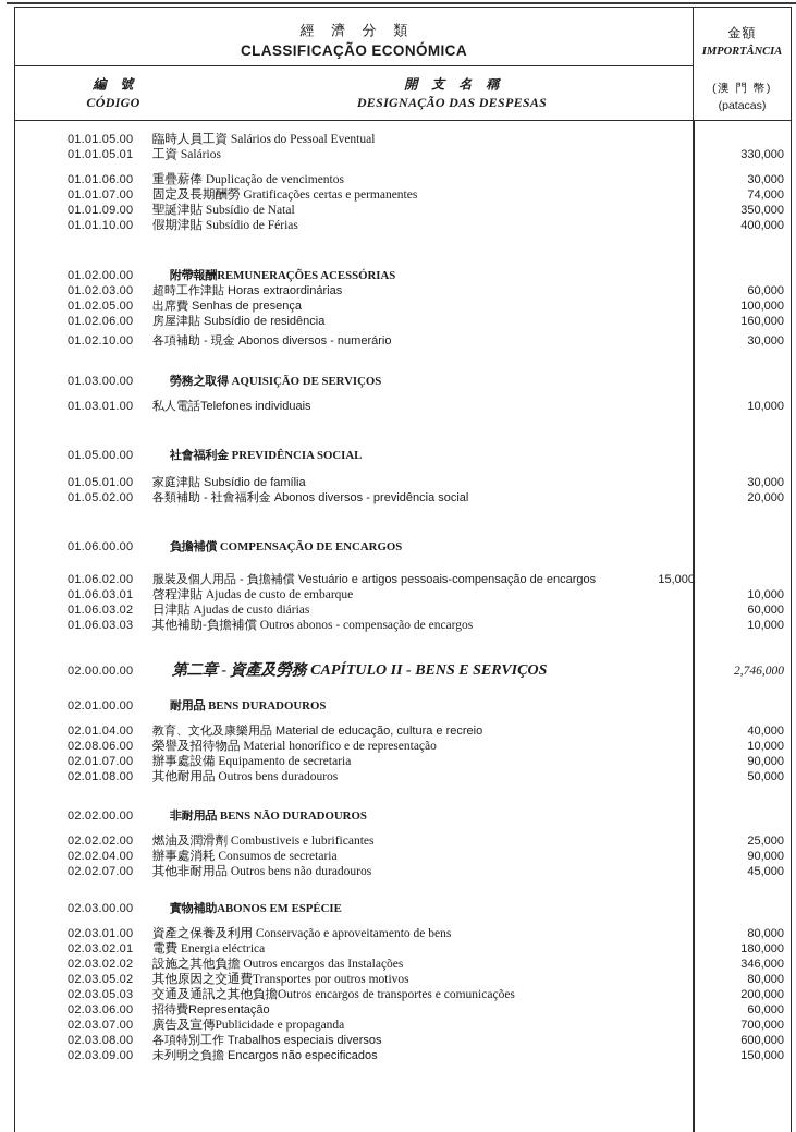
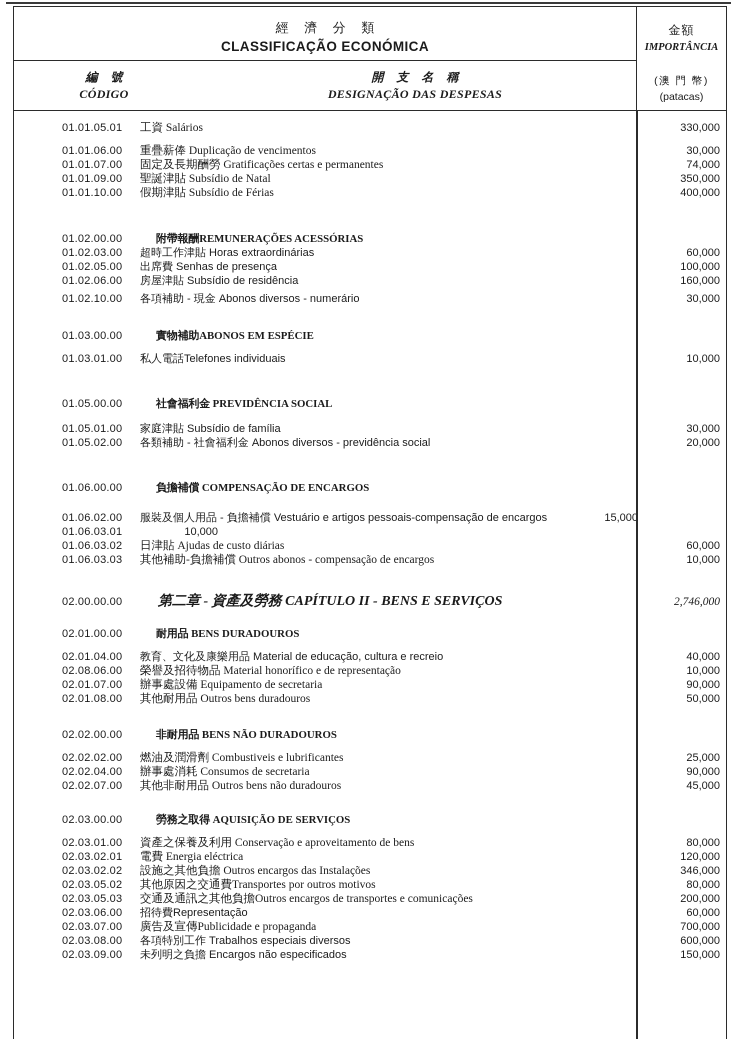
  經 濟 分 類
  CLASSIFICAÇÃO ECONÓMICA
  金額
  IMPORTÂNCIA
  (澳 門 幣)
  (patacas)
  編 號
  CÓDIGO
  開 支 名 稱
  DESIGNAÇÃO DAS DESPESAS
- 01.01.05.00
- 臨時人員工資 Salários do Pessoal Eventual
  01.01.05.01
  工資 Salários
  330,000
  01.01.06.00
  重疊薪俸 Duplicação de vencimentos
  30,000
  01.01.07.00
  固定及長期酬勞 Gratificações certas e permanentes
  74,000
  01.01.09.00
  聖誕津貼 Subsídio de Natal
  350,000
  01.01.10.00
  假期津貼 Subsídio de Férias
  400,000
  01.02.00.00
  附帶報酬REMUNERAÇÕES ACESSÓRIAS
  01.02.03.00
  超時工作津貼 Horas extraordinárias
  60,000
  01.02.05.00
  出席費 Senhas de presença
  100,000
  01.02.06.00
  房屋津貼 Subsídio de residência
  160,000
  01.02.10.00
  各項補助 - 現金 Abonos diversos - numerário
  30,000
  01.03.00.00
- 勞務之取得 AQUISIÇÃO DE SERVIÇOS
+ 實物補助ABONOS EM ESPÉCIE
  01.03.01.00
  私人電話Telefones individuais
  10,000
  01.05.00.00
  社會福利金 PREVIDÊNCIA SOCIAL
  01.05.01.00
  家庭津貼 Subsídio de família
  30,000
  01.05.02.00
  各類補助 - 社會福利金 Abonos diversos - previdência social
  20,000
  01.06.00.00
  負擔補償 COMPENSAÇÃO DE ENCARGOS
  01.06.02.00
  服裝及個人用品 - 負擔補償 Vestuário e artigos pessoais-compensação de encargos
  15,00
  01.06.03.01
- 啓程津貼 Ajudas de custo de embarque
  10,000
  01.06.03.02
  日津貼 Ajudas de custo diárias
  60,000
  01.06.03.03
  其他補助-負擔補償 Outros abonos - compensação de encargos
  10,000
  02.00.00.00
  第二章 - 資產及勞務 CAPÍTULO II - BENS E SERVIÇOS
  2,746,000
  02.01.00.00
  耐用品 BENS DURADOUROS
  02.01.04.00
  教育、文化及康樂用品 Material de educação, cultura e recreio
  40,000
  02.08.06.00
  榮譽及招待物品 Material honorífico e de representação
  10,000
  02.01.07.00
  辦事處設備 Equipamento de secretaria
  90,000
  02.01.08.00
  其他耐用品 Outros bens duradouros
  50,000
  02.02.00.00
  非耐用品 BENS NÃO DURADOUROS
  02.02.02.00
  燃油及潤滑劑 Combustiveis e lubrificantes
  25,000
  02.02.04.00
  辦事處消耗 Consumos de secretaria
  90,000
  02.02.07.00
  其他非耐用品 Outros bens não duradouros
  45,000
  02.03.00.00
- 實物補助ABONOS EM ESPÉCIE
+ 勞務之取得 AQUISIÇÃO DE SERVIÇOS
  02.03.01.00
  資產之保養及利用 Conservação e aproveitamento de bens
  80,000
  02.03.02.01
  電費 Energia eléctrica
- 180,000
+ 120,000
  02.03.02.02
  設施之其他負擔 Outros encargos das Instalações
  346,000
  02.03.05.02
  其他原因之交通費Transportes por outros motivos
  80,000
  02.03.05.03
  交通及通訊之其他負擔Outros encargos de transportes e comunicações
  200,000
  02.03.06.00
  招待費Representação
  60,000
  02.03.07.00
  廣告及宣傳Publicidade e propaganda
  700,000
  02.03.08.00
  各項特別工作 Trabalhos especiais diversos
  600,000
  02.03.09.00
  未列明之負擔 Encargos não especificados
  150,000
